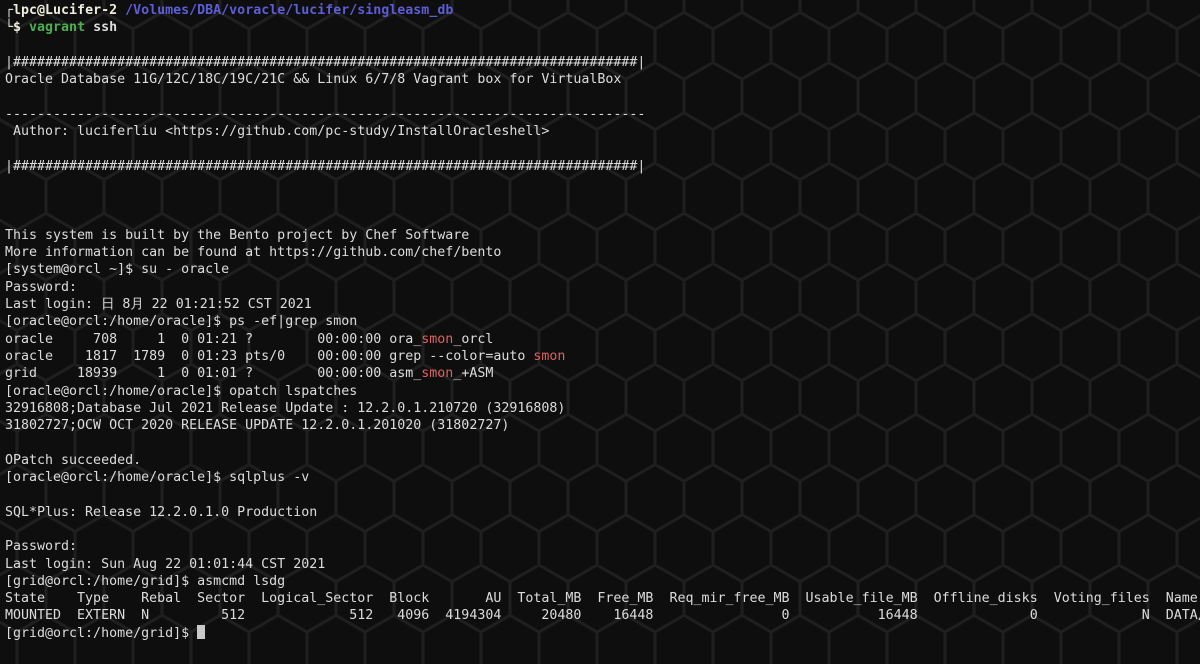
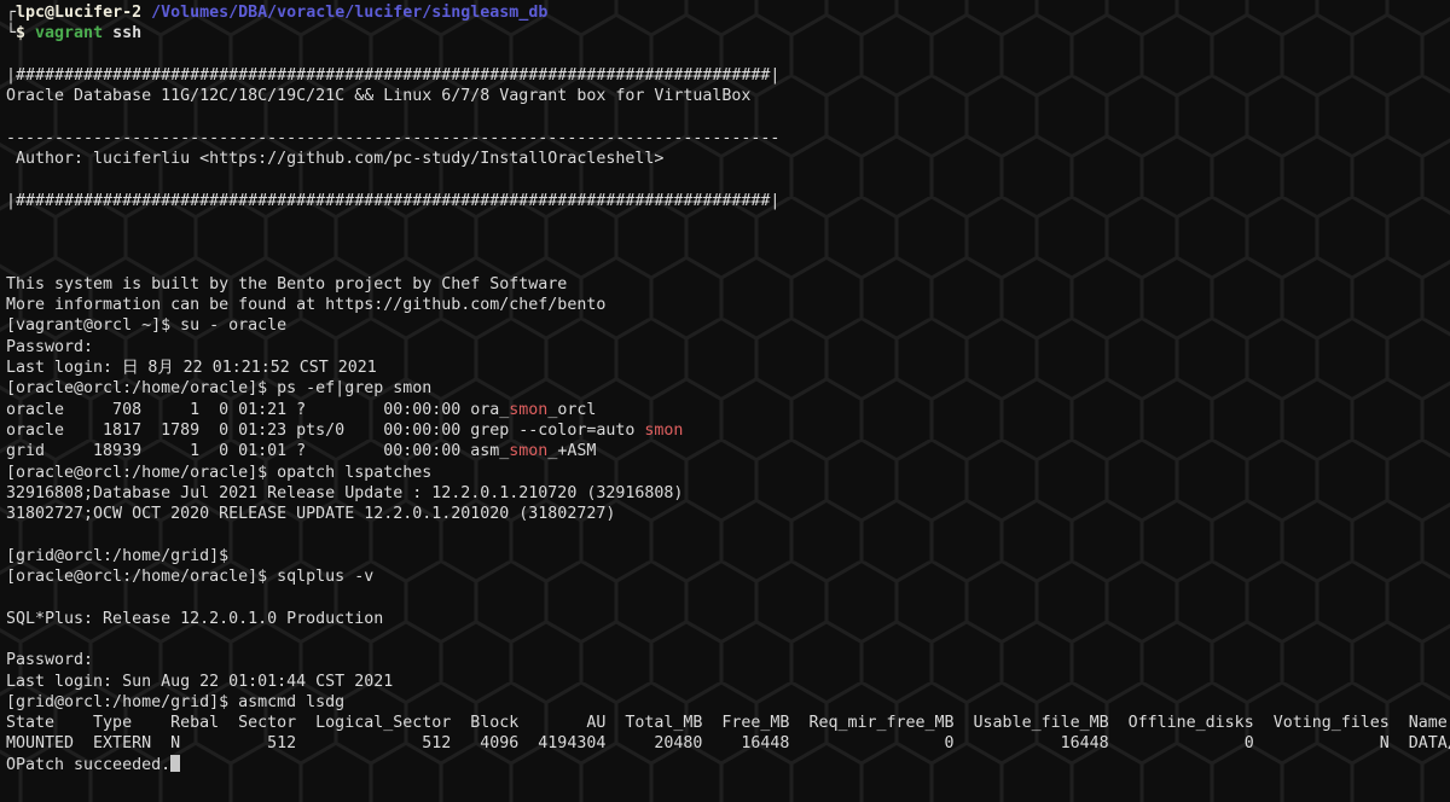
  ┌lpc@Lucifer-2 /Volumes/DBA/voracle/lucifer/singleasm_db
  └$ vagrant ssh
  |##############################################################################|
  Oracle Database 11G/12C/18C/19C/21C && Linux 6/7/8 Vagrant box for VirtualBox
  --------------------------------------------------------------------------------
  Author: luciferliu <https://github.com/pc-study/InstallOracleshell>
  |##############################################################################|
  This system is built by the Bento project by Chef Software
  More information can be found at https://github.com/chef/bento
- [system@orcl ~]$ su - oracle
+ [vagrant@orcl ~]$ su - oracle
  Password:
  Last login: 日 8月 22 01:21:52 CST 2021
  [oracle@orcl:/home/oracle]$ ps -ef|grep smon
  oracle 708 1 0 01:21 ? 00:00:00 ora_smon_orcl
  oracle 1817 1789 0 01:23 pts/0 00:00:00 grep --color=auto smon
  grid 18939 1 0 01:01 ? 00:00:00 asm_smon_+ASM
  [oracle@orcl:/home/oracle]$ opatch lspatches
  32916808;Database Jul 2021 Release Update : 12.2.0.1.210720 (32916808)
  31802727;OCW OCT 2020 RELEASE UPDATE 12.2.0.1.201020 (31802727)
- OPatch succeeded.
+ [grid@orcl:/home/grid]$
  [oracle@orcl:/home/oracle]$ sqlplus -v
  SQL*Plus: Release 12.2.0.1.0 Production
  Password:
  Last login: Sun Aug 22 01:01:44 CST 2021
  [grid@orcl:/home/grid]$ asmcmd lsdg
  State Type Rebal Sector Logical_Sector Block AU Total_MB Free_MB Req_mir_free_MB Usable_file_MB Offline_disks Voting_files Name
  MOUNTED EXTERN N 512 512 4096 4194304 20480 16448 0 16448 0 N DATA
- [grid@orcl:/home/grid]$
+ OPatch succeeded.
